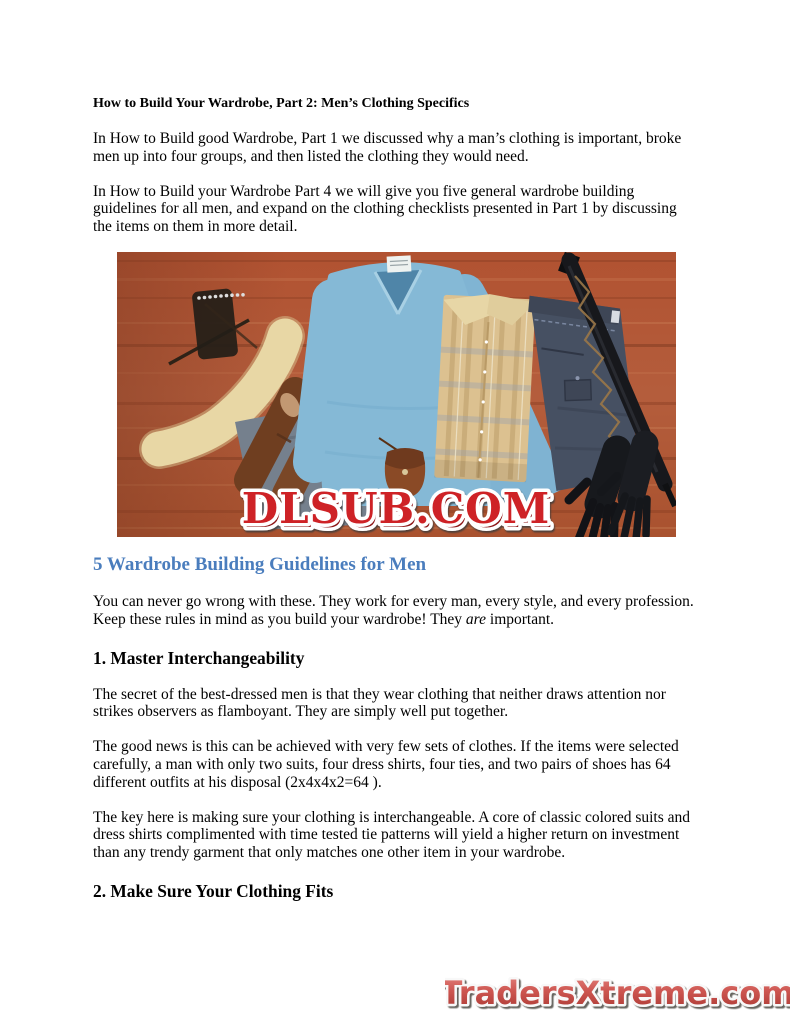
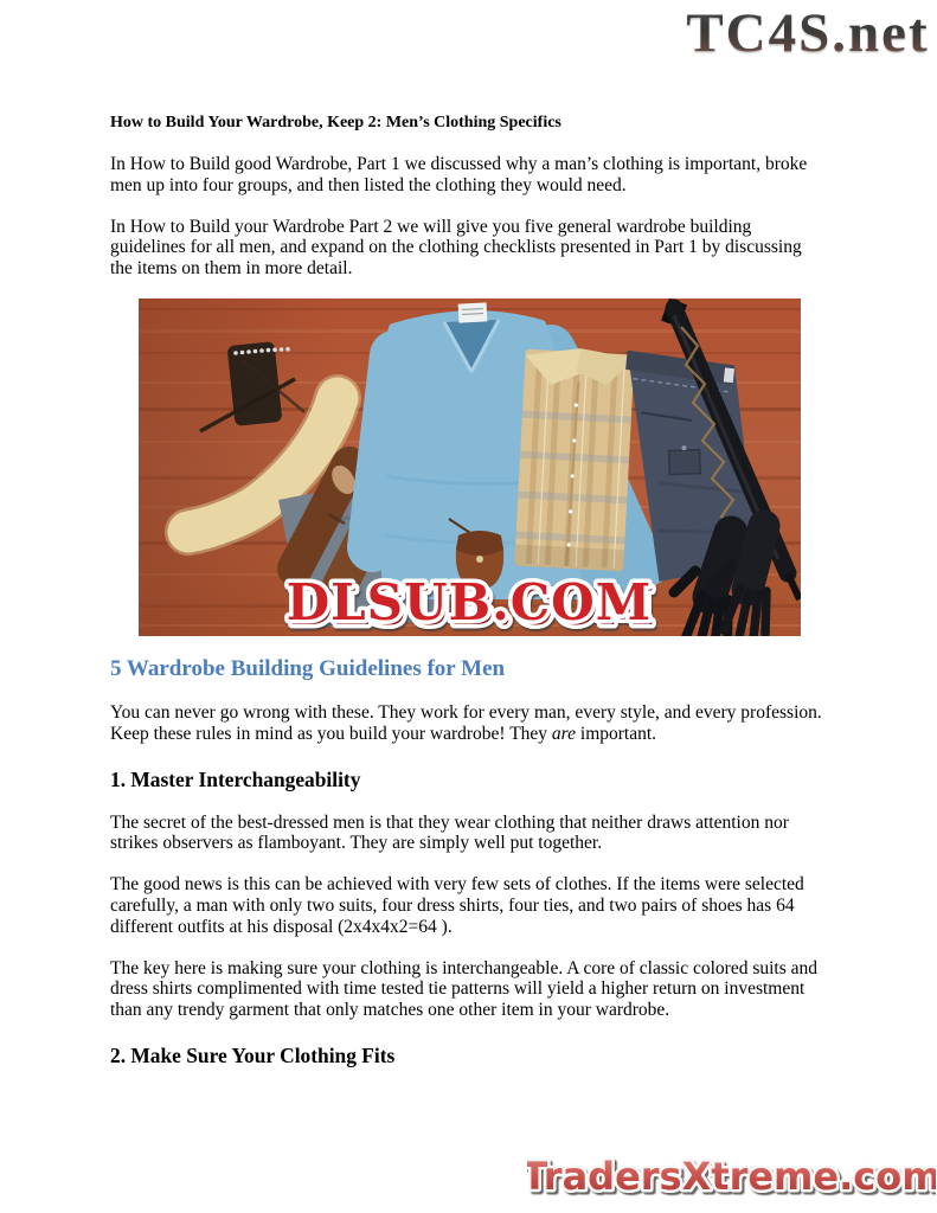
+ TC4S.net
- How to Build Your Wardrobe, Part 2: Men’s Clothing Specifics
+ How to Build Your Wardrobe, Keep 2: Men’s Clothing Specifics
  In How to Build good Wardrobe, Part 1 we discussed why a man’s clothing is important, broke men up into four groups, and then listed the clothing they would need.
- In How to Build your Wardrobe Part 4 we will give you five general wardrobe building guidelines for all men, and expand on the clothing checklists presented in Part 1 by discussing the items on them in more detail.
+ In How to Build your Wardrobe Part 2 we will give you five general wardrobe building guidelines for all men, and expand on the clothing checklists presented in Part 1 by discussing the items on them in more detail.
  DLSUB.COM
  5 Wardrobe Building Guidelines for Men
  You can never go wrong with these. They work for every man, every style, and every profession. Keep these rules in mind as you build your wardrobe! They are important.
  1. Master Interchangeability
  The secret of the best-dressed men is that they wear clothing that neither draws attention nor strikes observers as flamboyant. They are simply well put together.
  The good news is this can be achieved with very few sets of clothes. If the items were selected carefully, a man with only two suits, four dress shirts, four ties, and two pairs of shoes has 64 different outfits at his disposal (2x4x4x2=64 ).
  The key here is making sure your clothing is interchangeable. A core of classic colored suits and dress shirts complimented with time tested tie patterns will yield a higher return on investment than any trendy garment that only matches one other item in your wardrobe.
  2. Make Sure Your Clothing Fits
  TradersXtreme.com
